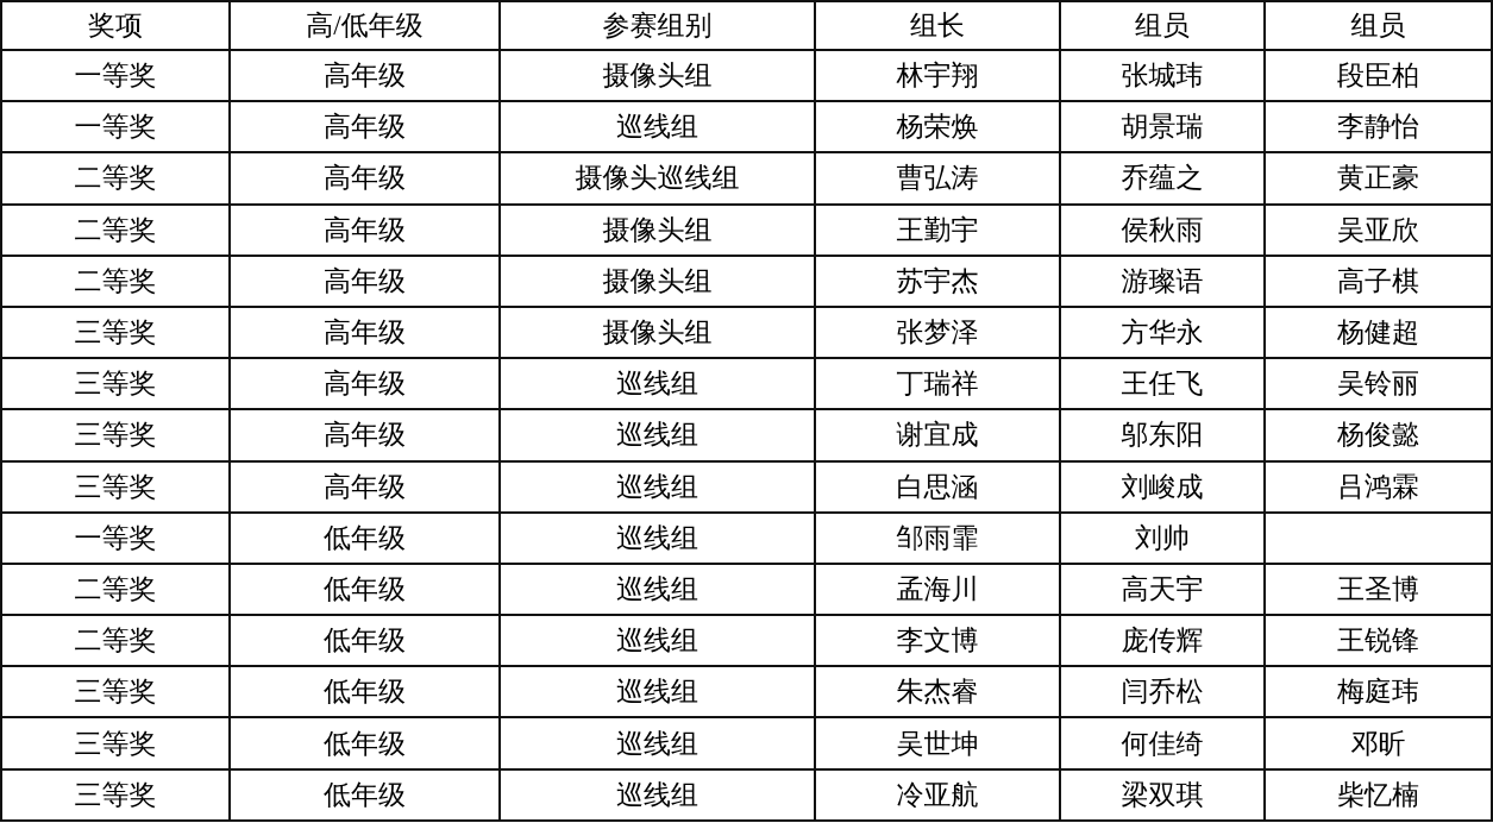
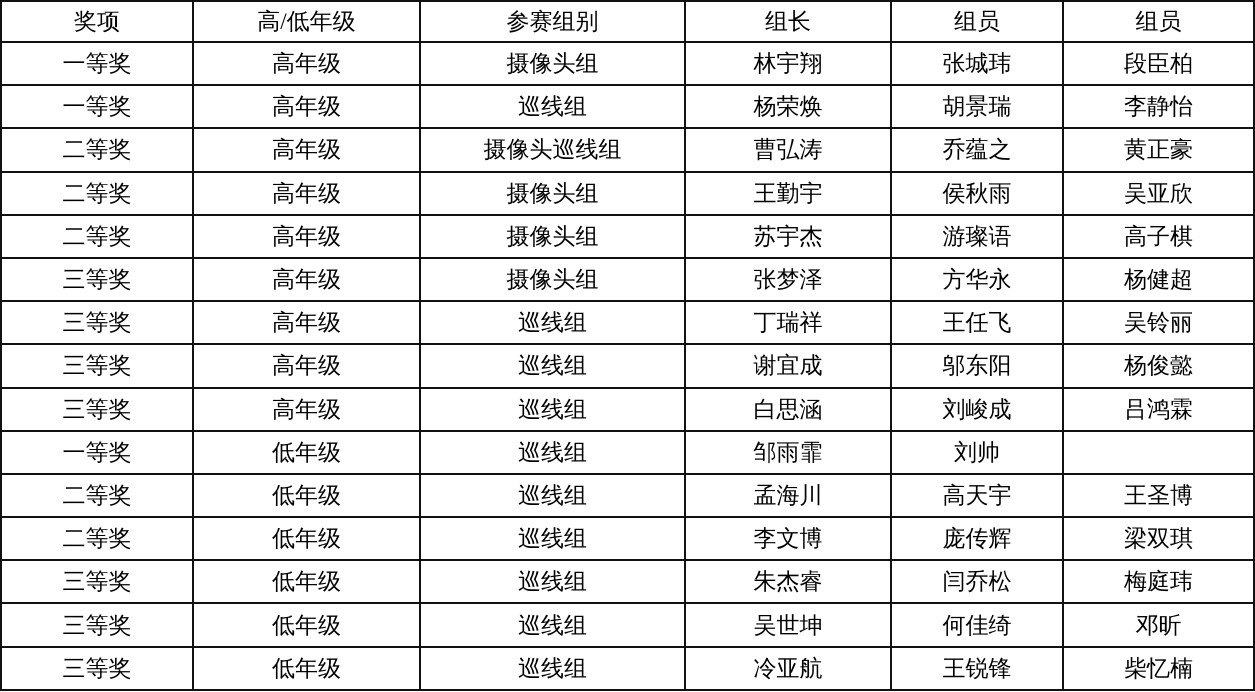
  奖项	高/低年级	参赛组别	组长	组员	组员
  一等奖	高年级	摄像头组	林宇翔	张城玮	段臣柏
  一等奖	高年级	巡线组	杨荣焕	胡景瑞	李静怡
  二等奖	高年级	摄像头巡线组	曹弘涛	乔蕴之	黄正豪
  二等奖	高年级	摄像头组	王勤宇	侯秋雨	吴亚欣
  二等奖	高年级	摄像头组	苏宇杰	游璨语	高子棋
  三等奖	高年级	摄像头组	张梦泽	方华永	杨健超
  三等奖	高年级	巡线组	丁瑞祥	王任飞	吴铃丽
  三等奖	高年级	巡线组	谢宜成	邬东阳	杨俊懿
  三等奖	高年级	巡线组	白思涵	刘峻成	吕鸿霖
  一等奖	低年级	巡线组	邹雨霏	刘帅
  二等奖	低年级	巡线组	孟海川	高天宇	王圣博
- 二等奖	低年级	巡线组	李文博	庞传辉	王锐锋
+ 二等奖	低年级	巡线组	李文博	庞传辉	梁双琪
  三等奖	低年级	巡线组	朱杰睿	闫乔松	梅庭玮
  三等奖	低年级	巡线组	吴世坤	何佳绮	邓昕
- 三等奖	低年级	巡线组	冷亚航	梁双琪	柴忆楠
+ 三等奖	低年级	巡线组	冷亚航	王锐锋	柴忆楠
